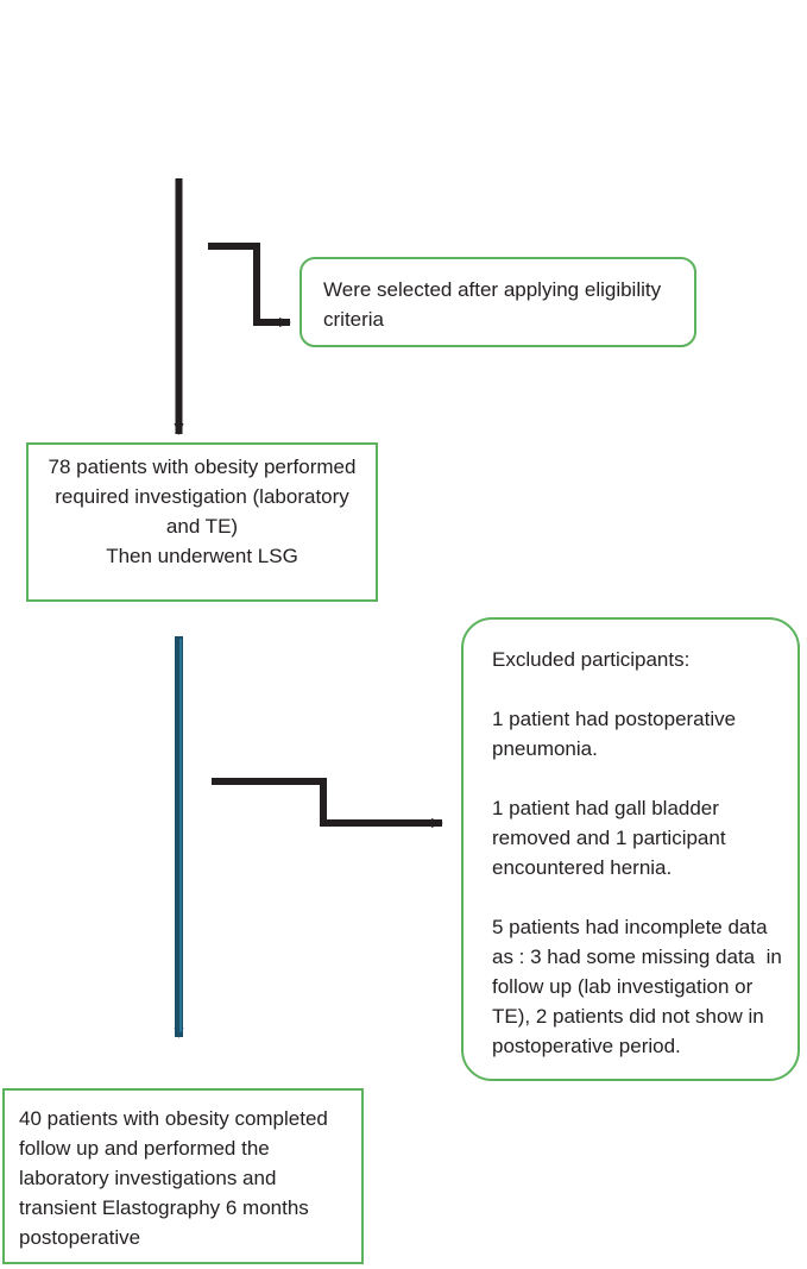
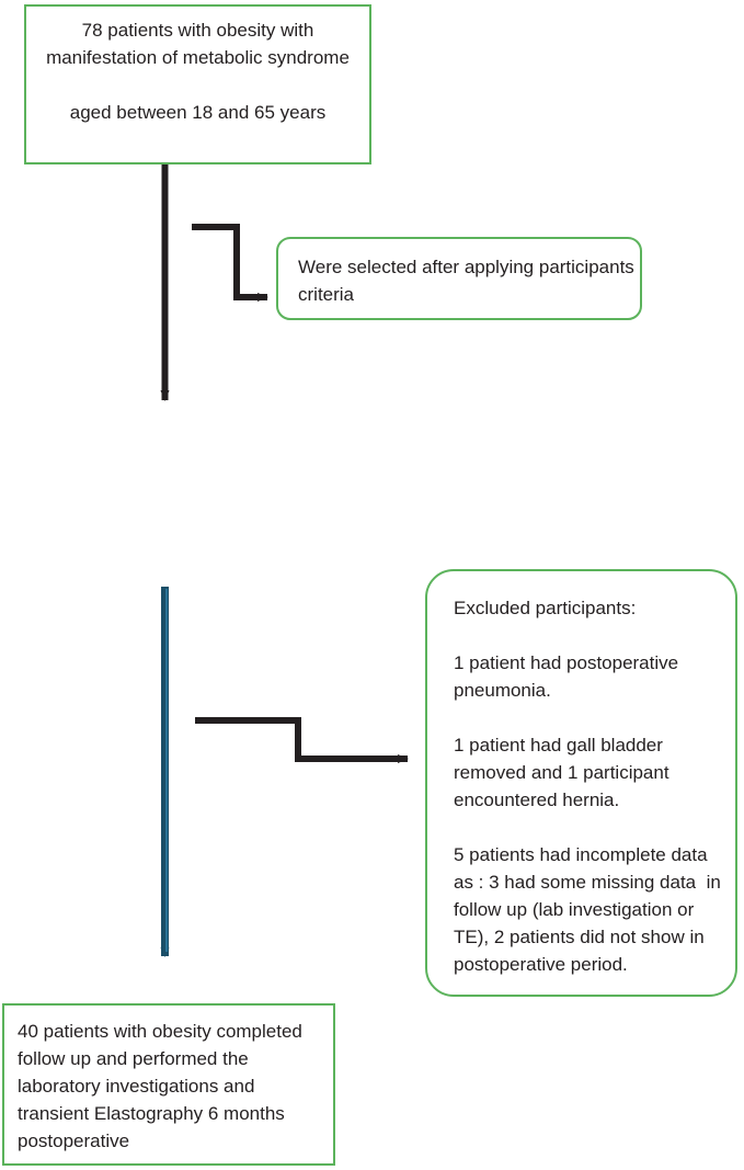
+ 78 patients with obesity with manifestation of metabolic syndrome
+ aged between 18 and 65 years
- Were selected after applying eligibility criteria
+ Were selected after applying participants criteria
- 78 patients with obesity performed required investigation (laboratory and TE)
- Then underwent LSG
  Excluded participants:
  1 patient had postoperative pneumonia.
  1 patient had gall bladder removed and 1 participant encountered hernia.
  5 patients had incomplete data as : 3 had some missing data in follow up (lab investigation or TE), 2 patients did not show in postoperative period.
  40 patients with obesity completed follow up and performed the laboratory investigations and transient Elastography 6 months postoperative
